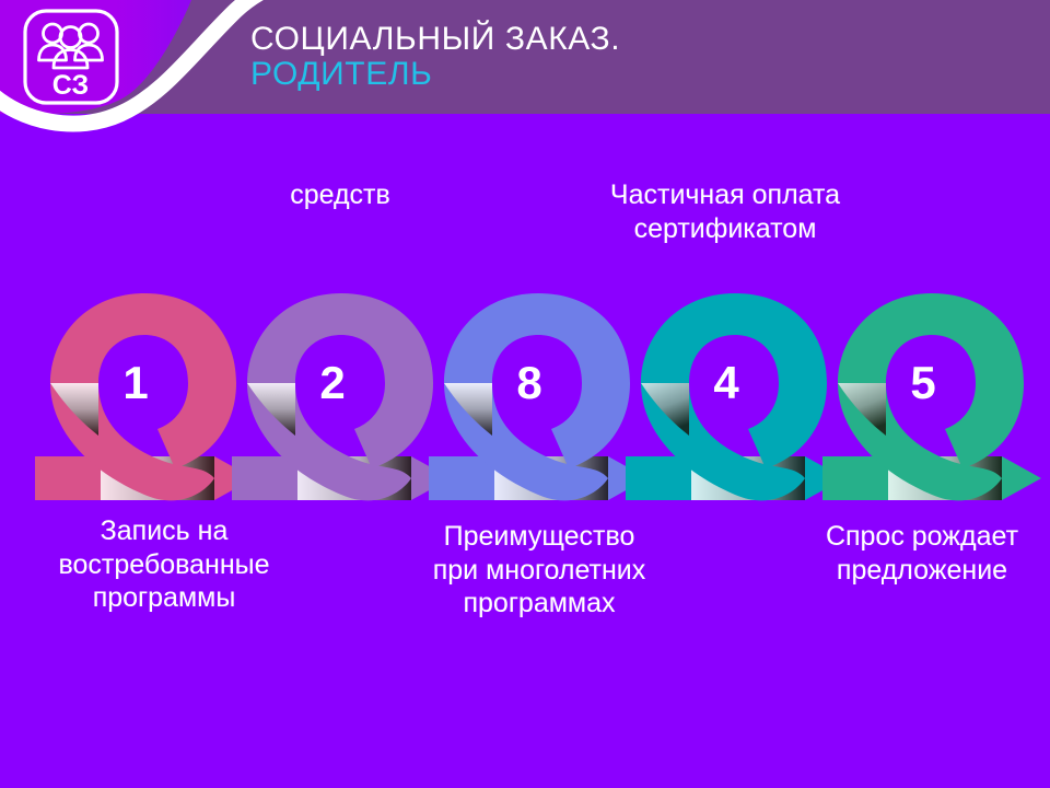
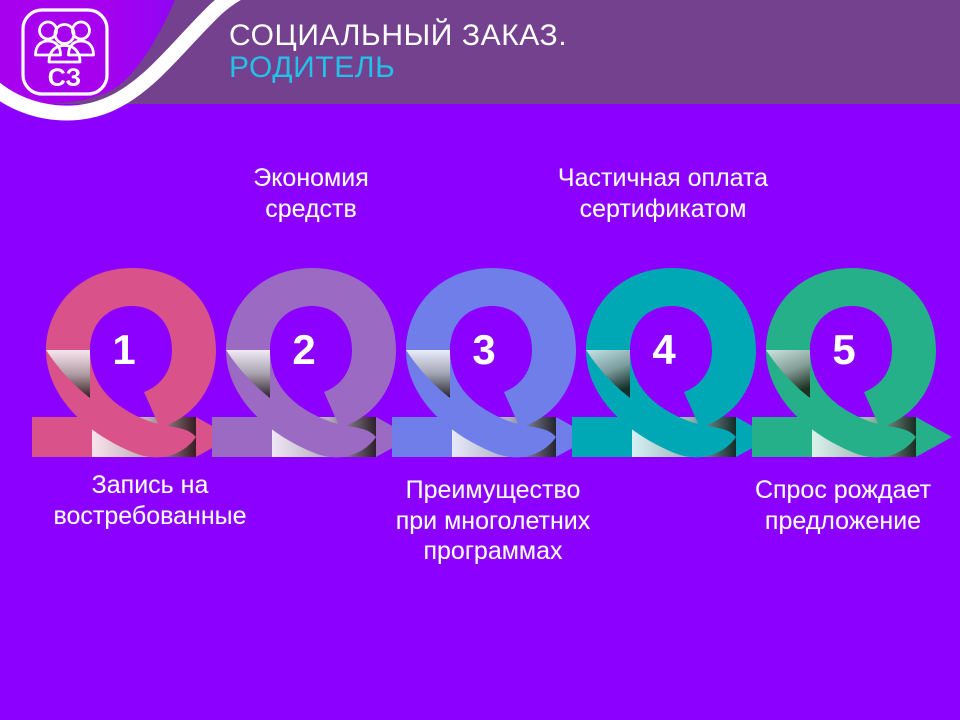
  СЗ
  СОЦИАЛЬНЫЙ ЗАКАЗ.
  РОДИТЕЛЬ
  1
  2
- 8
+ 3
  4
  5
+ Экономия
  средств
  Частичная оплата
  сертификатом
  Запись на
  востребованные
- программы
  Преимущество
  при многолетних
  программах
  Спрос рождает
  предложение
